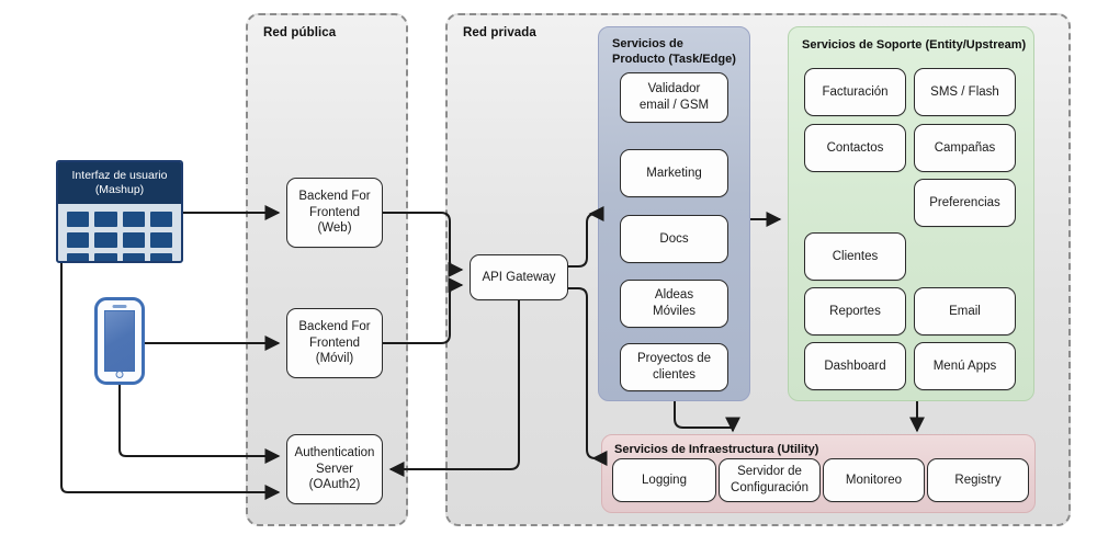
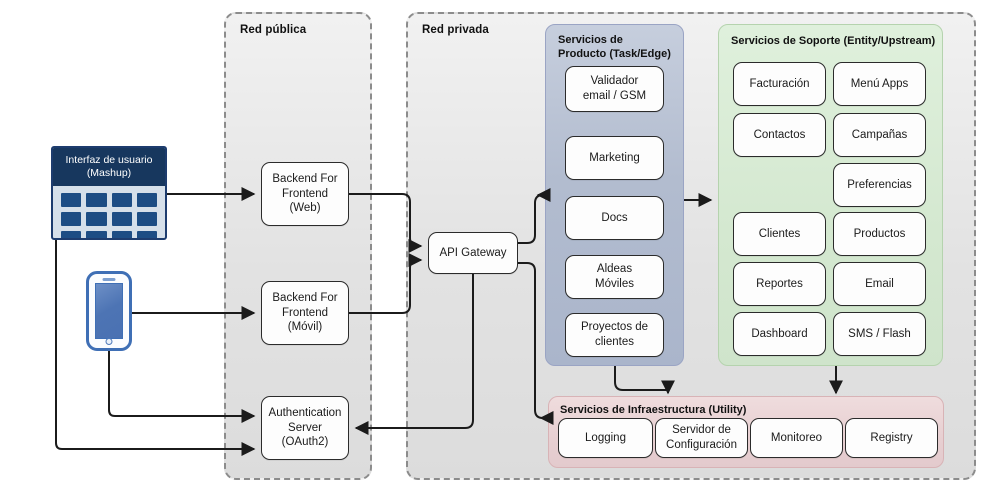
  Red pública
  Red privada
  Servicios de
  Producto (Task/Edge)
  Servicios de Soporte (Entity/Upstream)
  Servicios de Infraestructura (Utility)
  Interfaz de usuario
  (Mashup)
  Backend For
  Frontend
  (Web)
  Backend For
  Frontend
  (Móvil)
  Authentication
  Server
  (OAuth2)
  API Gateway
  Validador
  email / GSM
  Marketing
  Docs
  Aldeas
  Móviles
  Proyectos de
  clientes
  Facturación
- SMS / Flash
+ Menú Apps
  Contactos
  Campañas
  Preferencias
  Clientes
+ Productos
  Reportes
  Email
  Dashboard
- Menú Apps
+ SMS / Flash
  Logging
  Servidor de
  Configuración
  Monitoreo
  Registry
